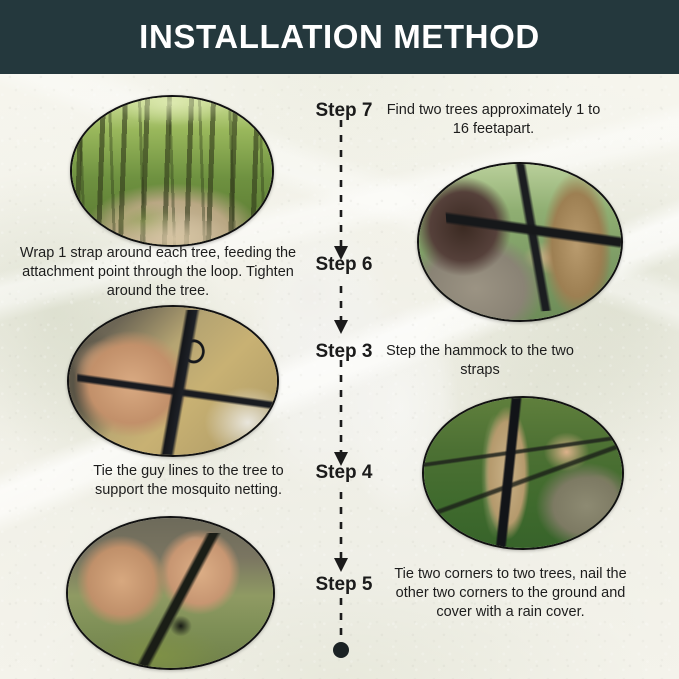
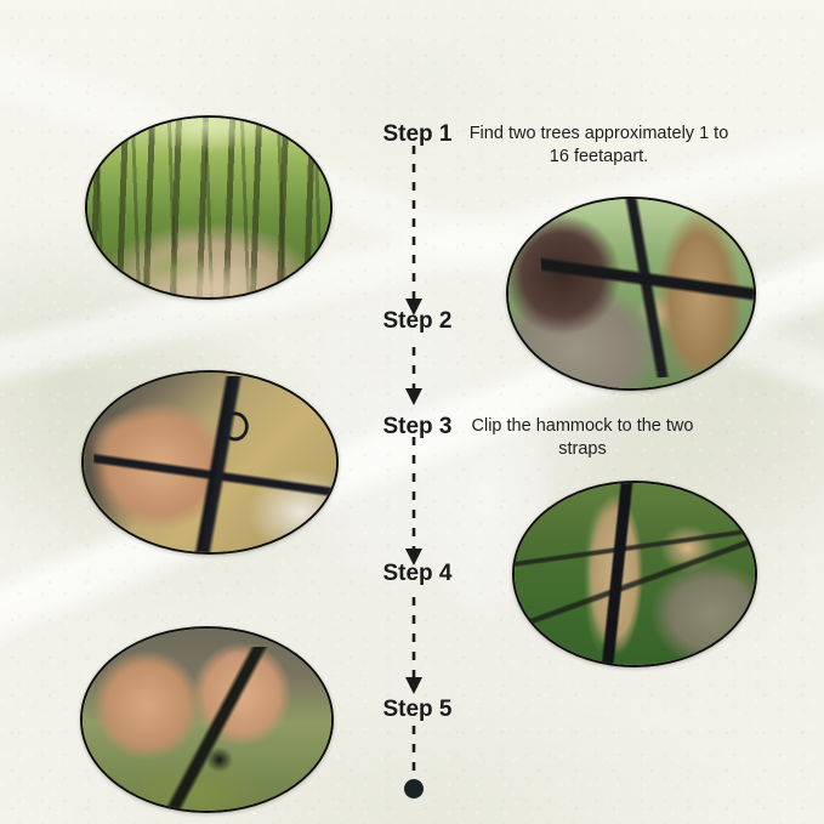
- INSTALLATION METHOD
- Step 7
+ Step 1
- Step 6
+ Step 2
  Step 3
  Step 4
  Step 5
  Find two trees approximately 1 to 16 feetapart.
- Wrap 1 strap around each tree, feeding the attachment point through the loop. Tighten around the tree.
- Step the hammock to the two straps
+ Clip the hammock to the two straps
- Tie the guy lines to the tree to support the mosquito netting.
- Tie two corners to two trees, nail the other two corners to the ground and cover with a rain cover.
